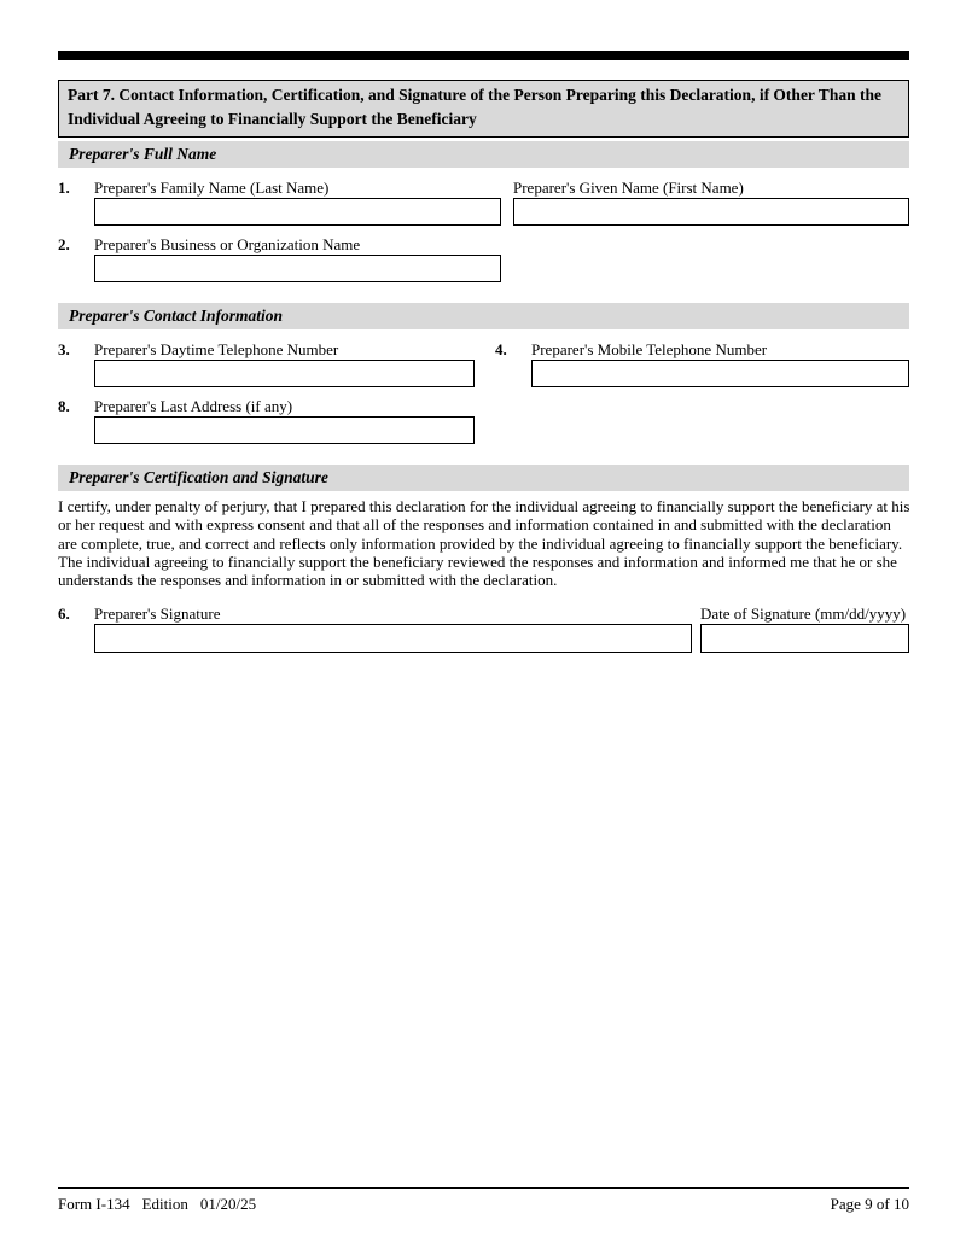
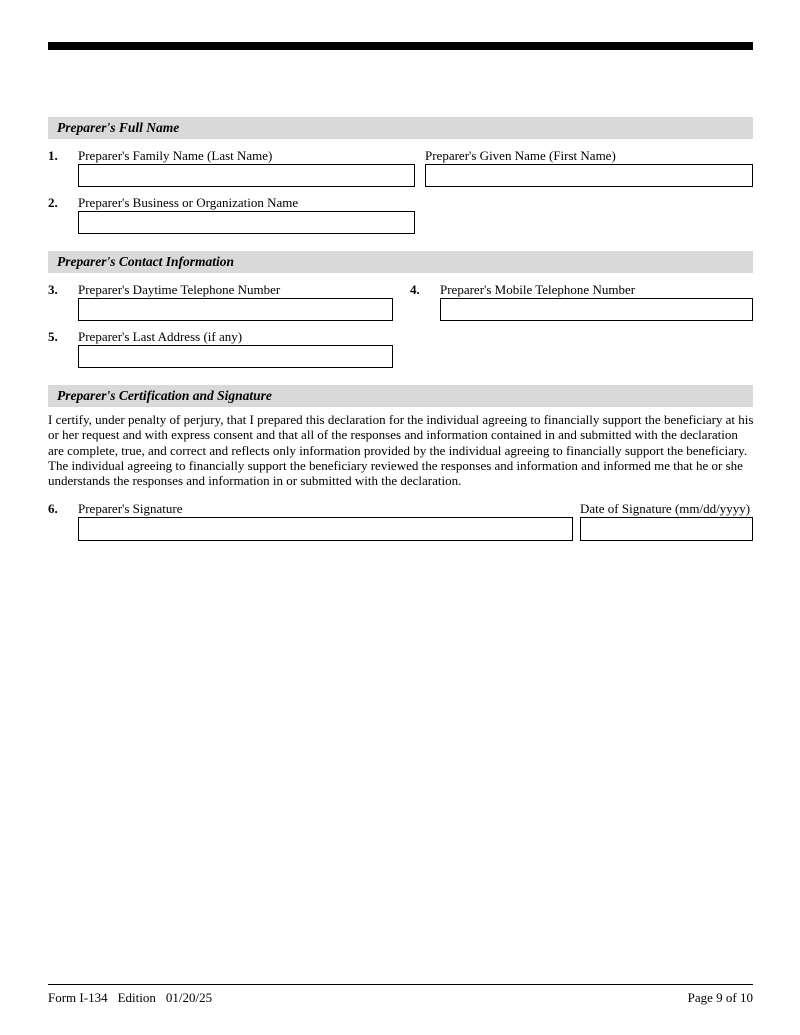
- Part 7. Contact Information, Certification, and Signature of the Person Preparing this Declaration, if Other Than the Individual Agreeing to Financially Support the Beneficiary
  Preparer's Full Name
  1.
  Preparer's Family Name (Last Name)
  Preparer's Given Name (First Name)
  2.
  Preparer's Business or Organization Name
  Preparer's Contact Information
  3.
  Preparer's Daytime Telephone Number
  4.
  Preparer's Mobile Telephone Number
- 8.
+ 5.
  Preparer's Last Address (if any)
  Preparer's Certification and Signature
  I certify, under penalty of perjury, that I prepared this declaration for the individual agreeing to financially support the beneficiary at his or her request and with express consent and that all of the responses and information contained in and submitted with the declaration are complete, true, and correct and reflects only information provided by the individual agreeing to financially support the beneficiary. The individual agreeing to financially support the beneficiary reviewed the responses and information and informed me that he or she understands the responses and information in or submitted with the declaration.
  6.
  Preparer's Signature
  Date of Signature (mm/dd/yyyy)
  Form I-134 Edition 01/20/25
  Page 9 of 10
